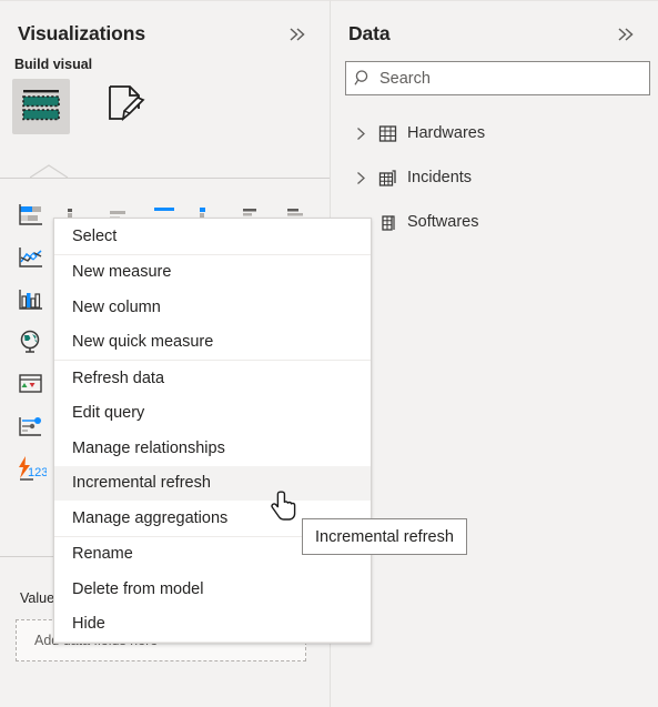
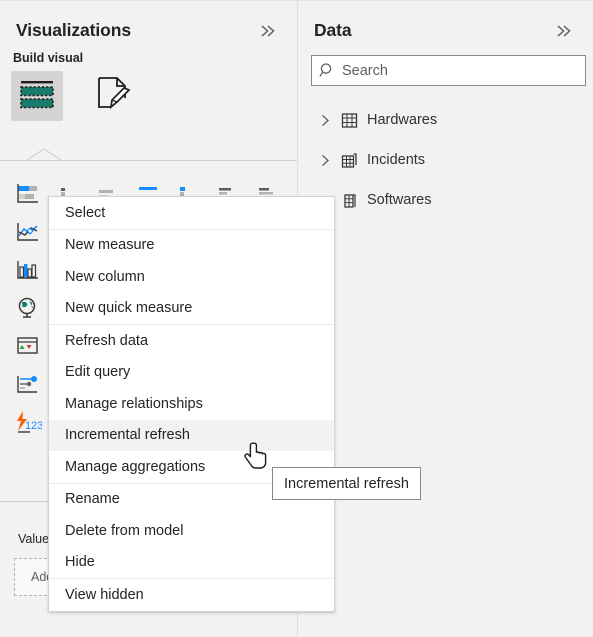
  Visualizations
  Build visual
  123
  Value
  Data
  Search
  Hardwares
  Incidents
  Softwares
  Select
  New measure
  New column
  New quick measure
  Refresh data
  Edit query
  Manage relationships
  Incremental refresh
  Manage aggregations
  Rename
  Delete from model
  Hide
+ View hidden
  Incremental refresh
